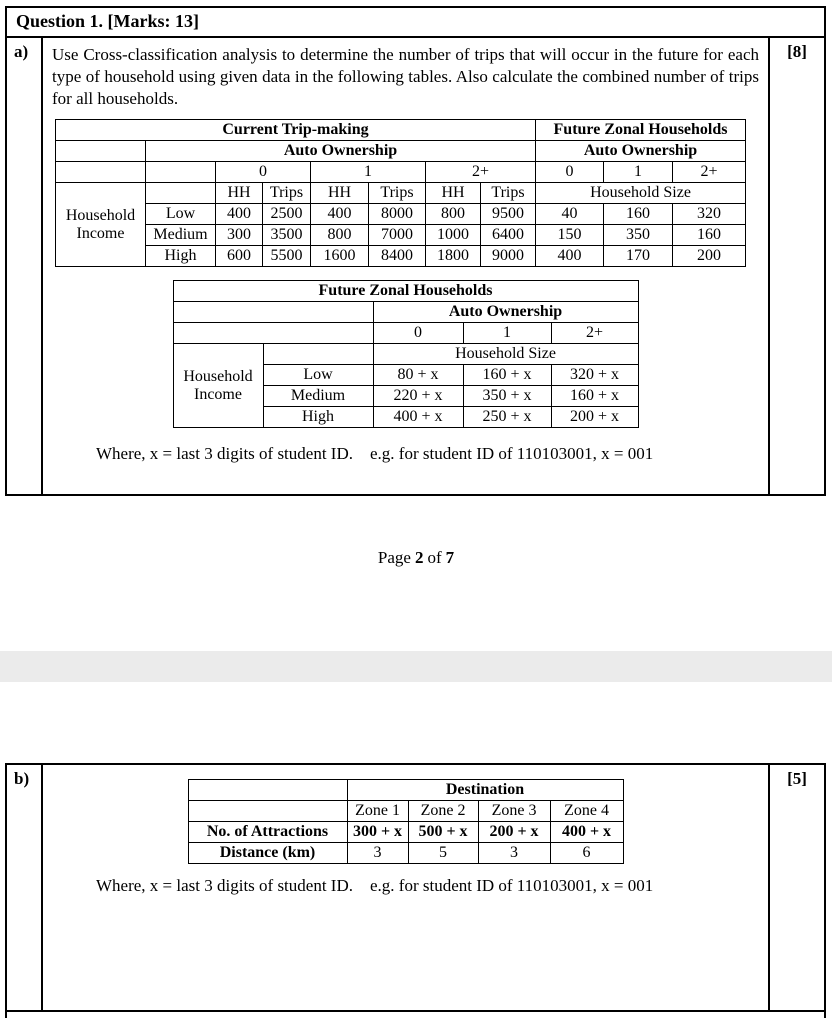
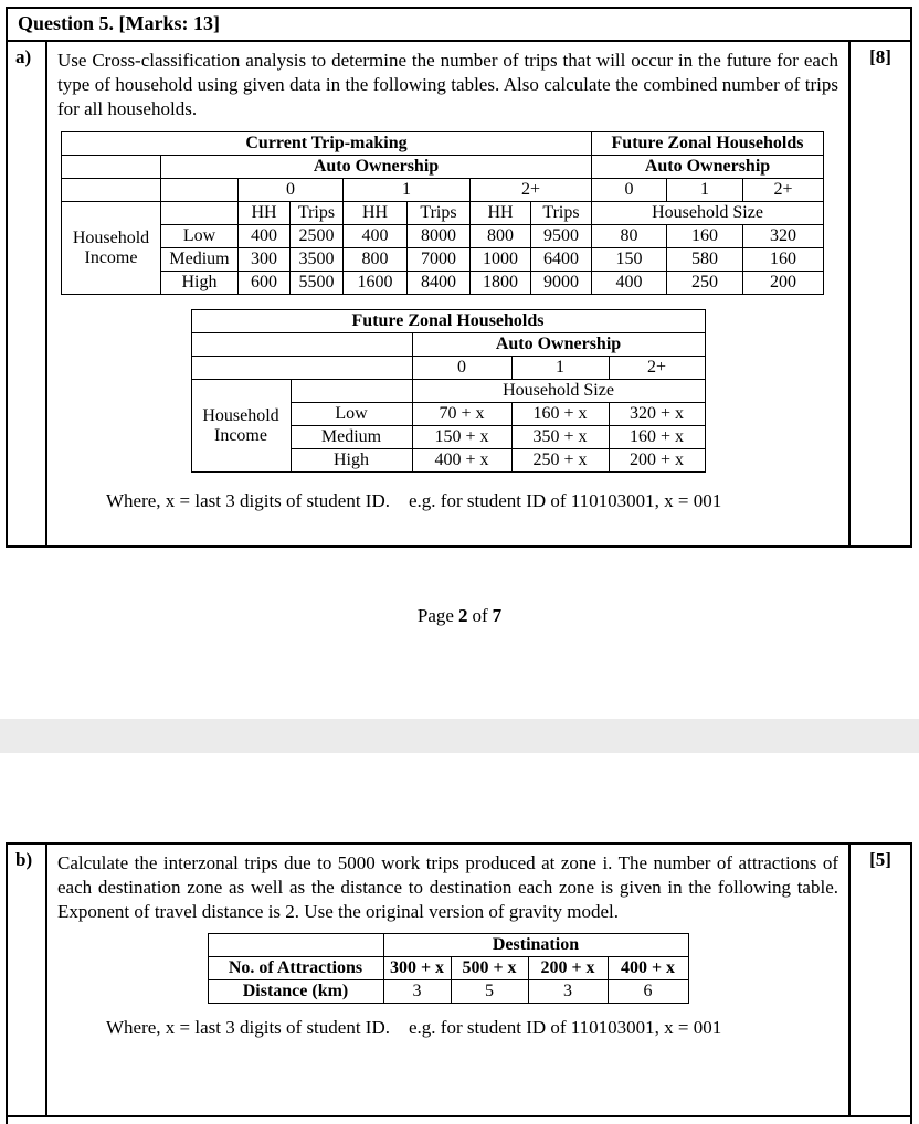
- Question 1. [Marks: 13]
+ Question 5. [Marks: 13]
  a)
  Use Cross-classification analysis to determine the number of trips that will occur in the future for each type of household using given data in the following tables. Also calculate the combined number of trips for all households.
  Current Trip-making	Future Zonal Households
  	Auto Ownership	Auto Ownership
  		0	1	2+	0	1	2+
  Household Income		HH	Trips	HH	Trips	HH	Trips	Household Size
- Low	400	2500	400	8000	800	9500	40	160	320
+ Low	400	2500	400	8000	800	9500	80	160	320
- Medium	300	3500	800	7000	1000	6400	150	350	160
+ Medium	300	3500	800	7000	1000	6400	150	580	160
- High	600	5500	1600	8400	1800	9000	400	170	200
+ High	600	5500	1600	8400	1800	9000	400	250	200
  Future Zonal Households
  	Auto Ownership
  	0	1	2+
  Household Income		Household Size
- Low	80 + x	160 + x	320 + x
+ Low	70 + x	160 + x	320 + x
- Medium	220 + x	350 + x	160 + x
+ Medium	150 + x	350 + x	160 + x
  High	400 + x	250 + x	200 + x
  Where, x = last 3 digits of student ID. e.g. for student ID of 110103001, x = 001
  [8]
  Page 2 of 7
  b)
+ Calculate the interzonal trips due to 5000 work trips produced at zone i. The number of attractions of each destination zone as well as the distance to destination each zone is given in the following table. Exponent of travel distance is 2. Use the original version of gravity model.
  	Destination
- 	Zone 1	Zone 2	Zone 3	Zone 4
  No. of Attractions	300 + x	500 + x	200 + x	400 + x
  Distance (km)	3	5	3	6
  Where, x = last 3 digits of student ID. e.g. for student ID of 110103001, x = 001
  [5]
